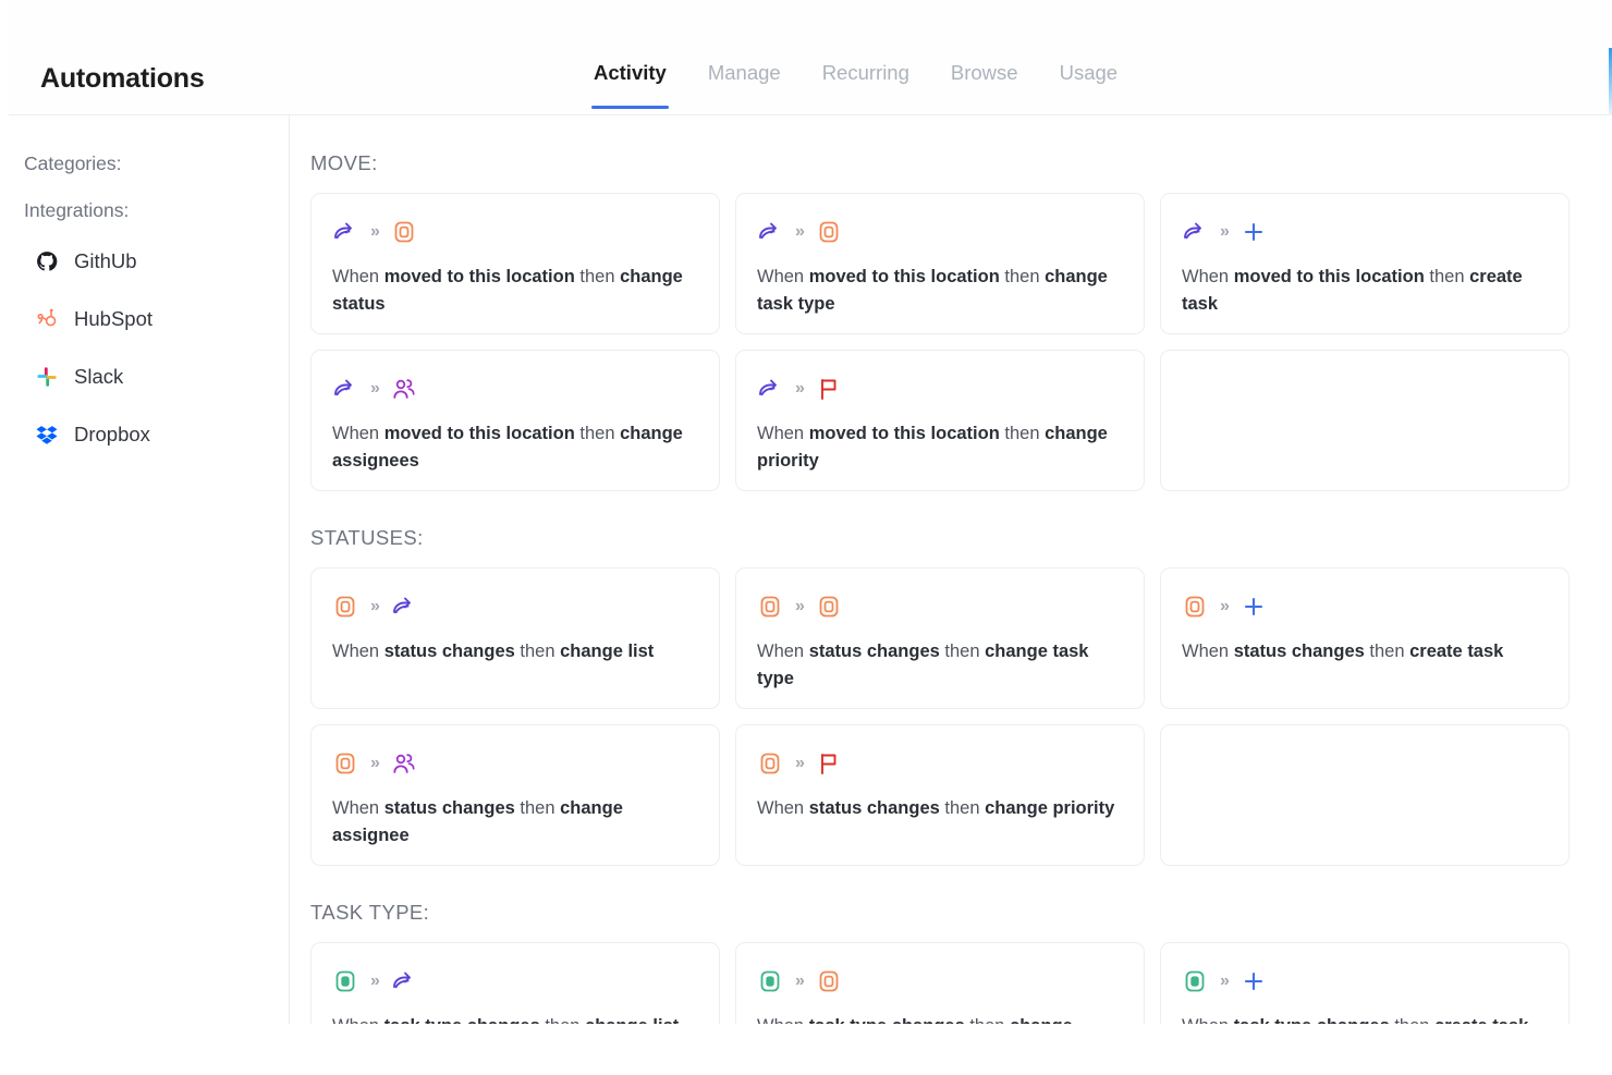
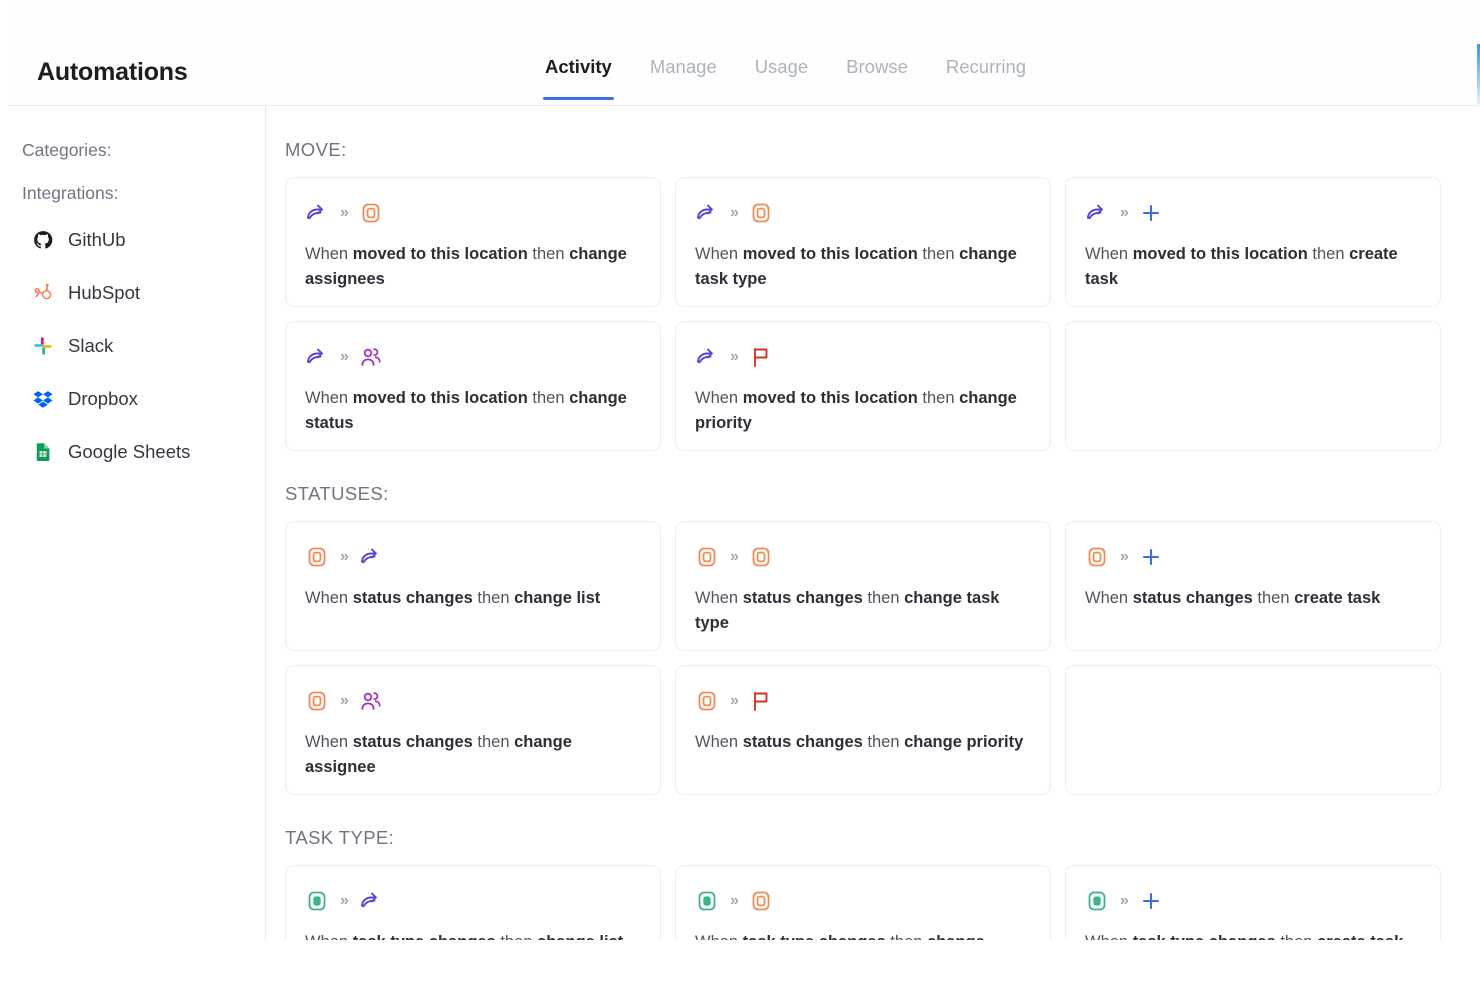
  Automations
  Activity
  Manage
- Recurring
+ Usage
  Browse
- Usage
+ Recurring
  Categories:
  Integrations:
  GithUb
  HubSpot
  Slack
  Dropbox
+ Google Sheets
  MOVE:
  »
- When moved to this location then change status
+ When moved to this location then change assignees
  »
  When moved to this location then change task type
  »
  When moved to this location then create task
  »
- When moved to this location then change assignees
+ When moved to this location then change status
  »
  When moved to this location then change priority
  STATUSES:
  »
  When status changes then change list
  »
  When status changes then change task type
  »
  When status changes then create task
  »
  When status changes then change assignee
  »
  When status changes then change priority
  TASK TYPE:
  »
  »
  »
